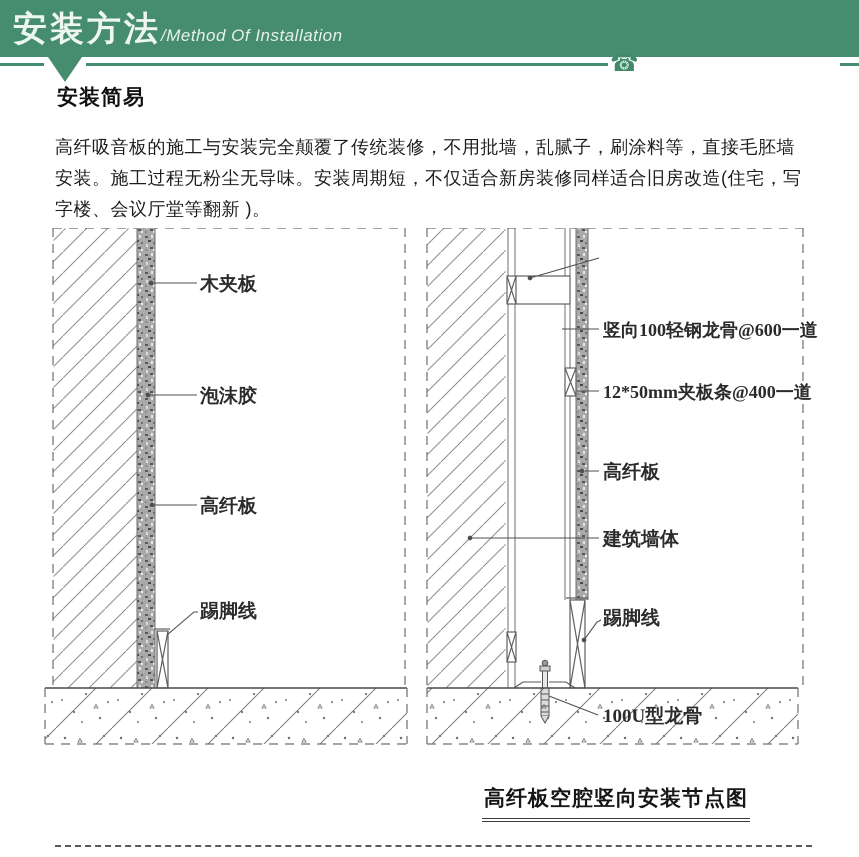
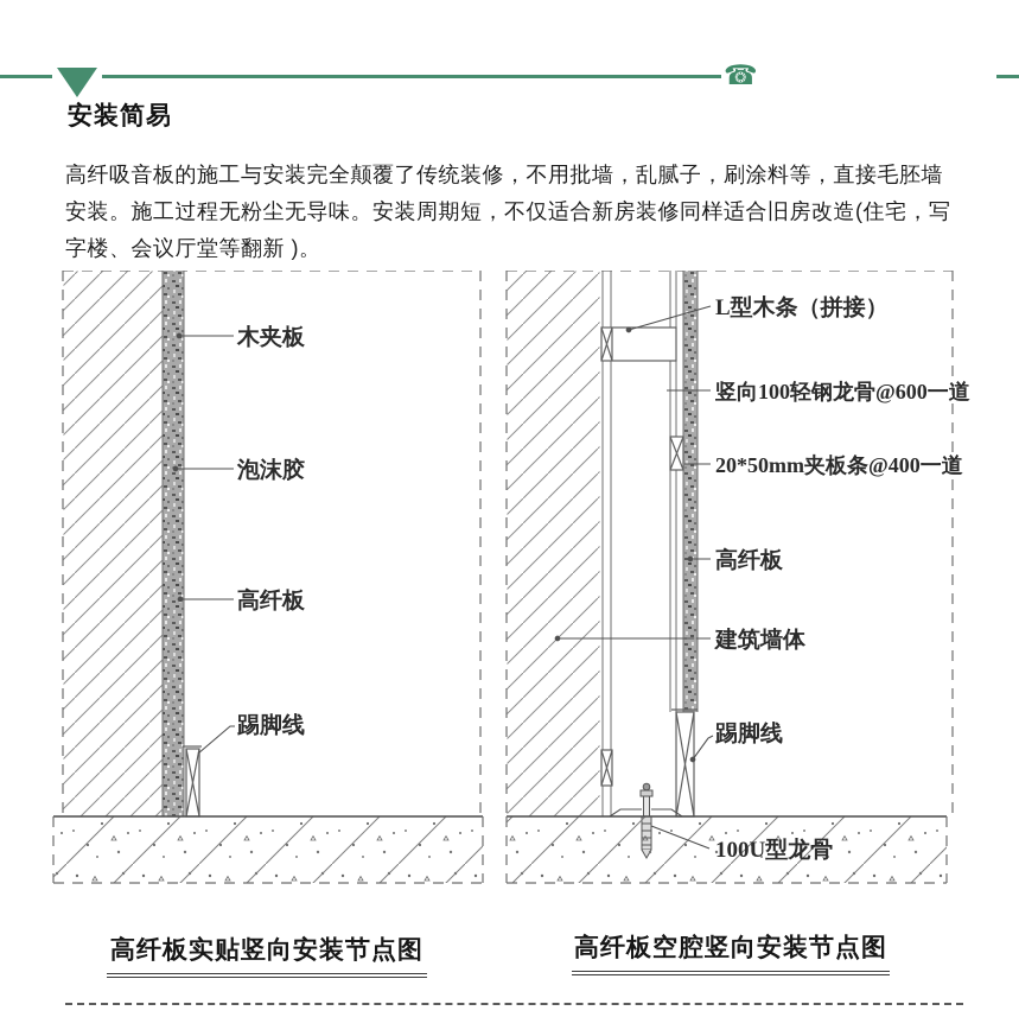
- 安装方法
- /Method Of Installation
  ☎
  安装简易
  高纤吸音板的施工与安装完全颠覆了传统装修，不用批墙，乱腻子，刷涂料等，直接毛胚墙安装。施工过程无粉尘无导味。安装周期短，不仅适合新房装修同样适合旧房改造(住宅，写字楼、会议厅堂等翻新 )。
  木夹板
  泡沫胶
  高纤板
  踢脚线
+ L型木条（拼接）
  竖向100轻钢龙骨@600一道
- 12*50mm夹板条@400一道
+ 20*50mm夹板条@400一道
  高纤板
  建筑墙体
  踢脚线
  100U型龙骨
+ 高纤板实贴竖向安装节点图
  高纤板空腔竖向安装节点图
